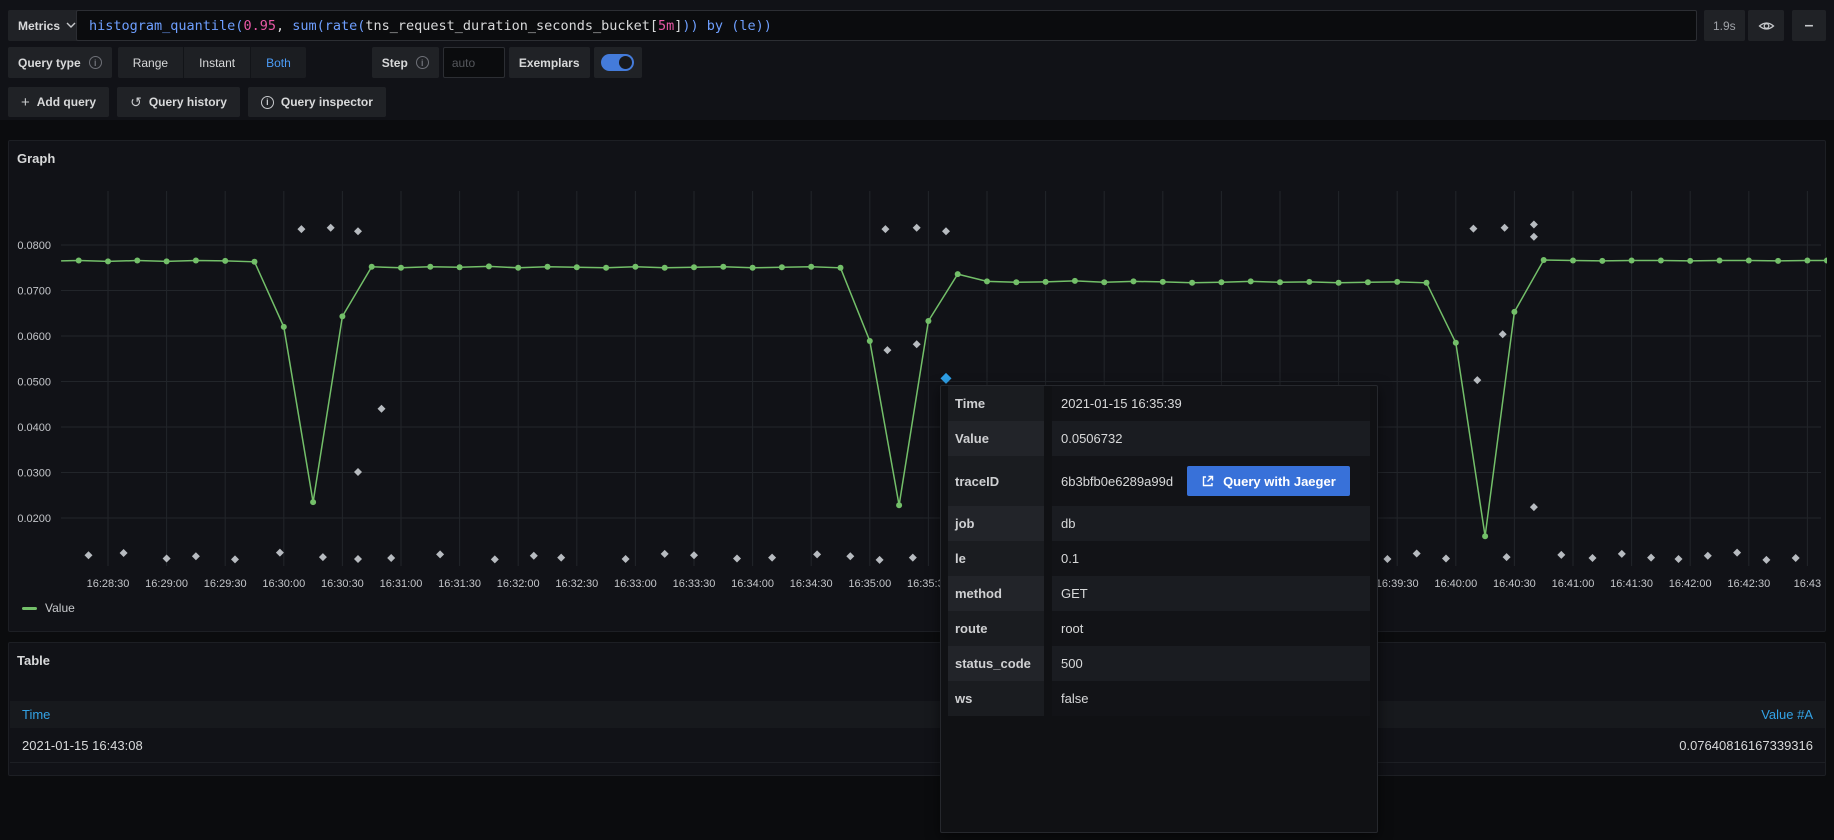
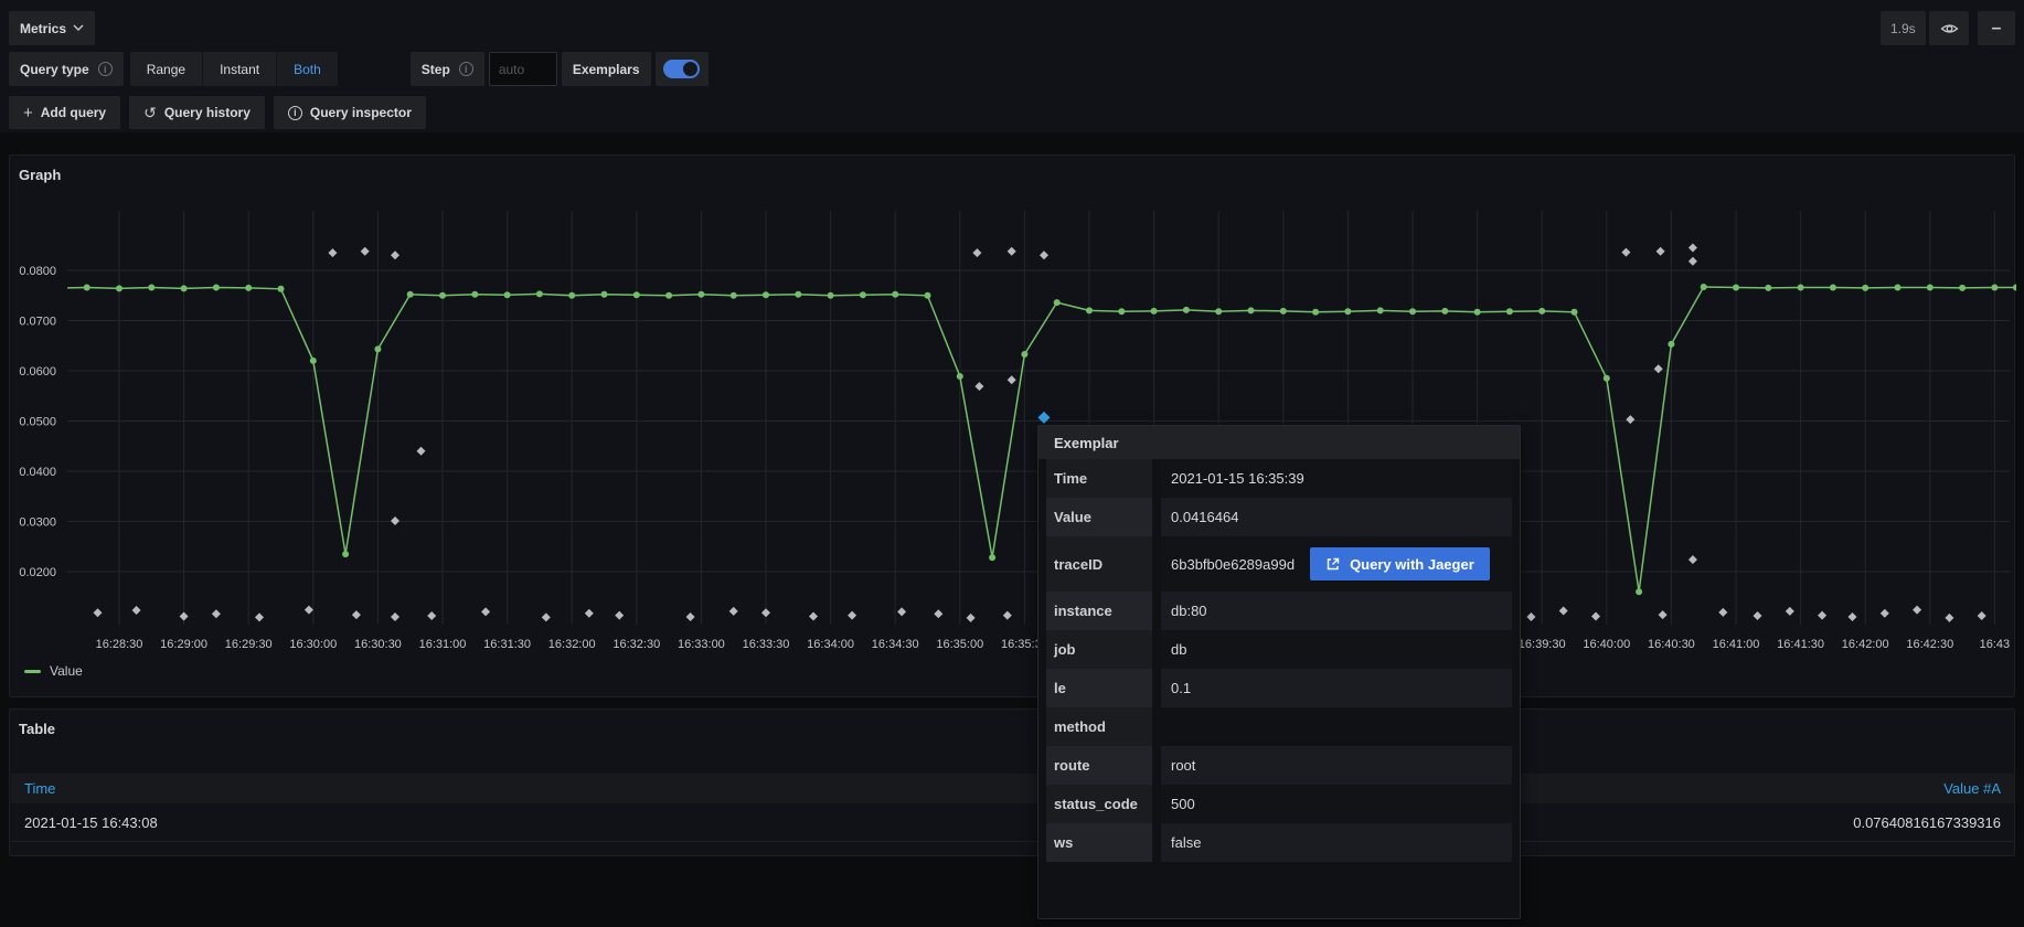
  Metrics
- histogram_quantile(0.95, sum(rate(tns_request_duration_seconds_bucket[5m])) by (le))
  1.9s
  –
  Query type
  i
  Range
  Instant
  Both
  Step
  i
  auto
  Exemplars
  +
  Add query
  ↺
  Query history
  i
  Query inspector
  Graph
  0.0800
  0.0700
  0.0600
  0.0500
  0.0400
  0.0300
  0.0200
  16:28:30
  16:29:00
  16:29:30
  16:30:00
  16:30:30
  16:31:00
  16:31:30
  16:32:00
  16:32:30
  16:33:00
  16:33:30
  16:34:00
  16:34:30
  16:35:00
  16:35:
  16:39:30
  16:40:00
  16:40:30
  16:41:00
  16:41:30
  16:42:00
  16:42:30
  16:43
  Value
  Table
  Time
  Value #A
  2021-01-15 16:43:08
  0.07640816167339316
+ Exemplar
  Time
  2021-01-15 16:35:39
  Value
- 0.0506732
+ 0.0416464
  traceID
  6b3bfb0e6289a99d
  Query with Jaeger
+ instance
+ db:80
  job
  db
  le
  0.1
  method
- GET
  route
  root
  status_code
  500
  ws
  false
